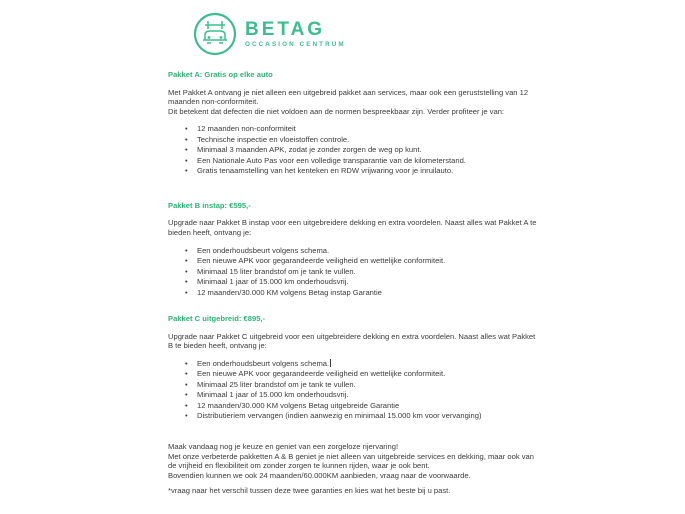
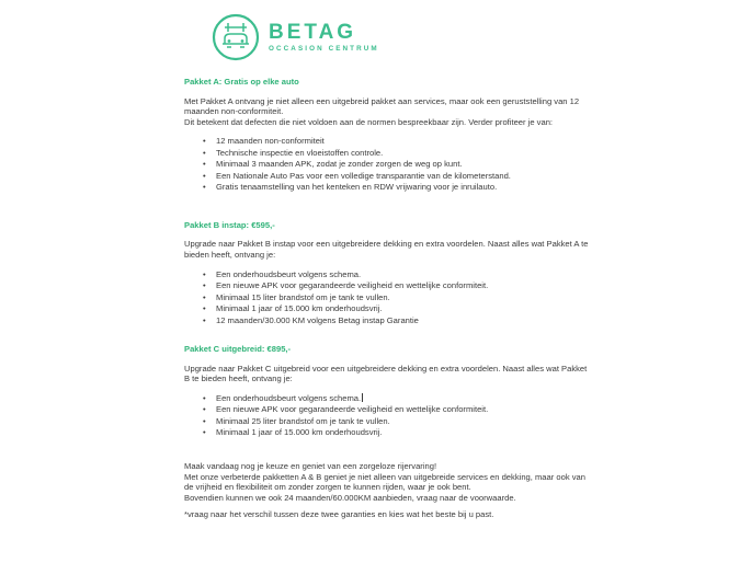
  BETAG
  Pakket A: Gratis op elke auto
  Met Pakket A ontvang je niet alleen een uitgebreid pakket aan services, maar ook een geruststelling van 12 maanden non-conformiteit.
  Dit betekent dat defecten die niet voldoen aan de normen bespreekbaar zijn. Verder profiteer je van:
  12 maanden non-conformiteit
  Technische inspectie en vloeistoffen controle.
  Minimaal 3 maanden APK, zodat je zonder zorgen de weg op kunt.
  Een Nationale Auto Pas voor een volledige transparantie van de kilometerstand.
  Gratis tenaamstelling van het kenteken en RDW vrijwaring voor je inruilauto.
  Pakket B instap: €595,-
  Upgrade naar Pakket B instap voor een uitgebreidere dekking en extra voordelen. Naast alles wat Pakket A te bieden heeft, ontvang je:
  Een onderhoudsbeurt volgens schema.
  Een nieuwe APK voor gegarandeerde veiligheid en wettelijke conformiteit.
  Minimaal 15 liter brandstof om je tank te vullen.
  Minimaal 1 jaar of 15.000 km onderhoudsvrij.
  12 maanden/30.000 KM volgens Betag instap Garantie
  Pakket C uitgebreid: €895,-
  Upgrade naar Pakket C uitgebreid voor een uitgebreidere dekking en extra voordelen. Naast alles wat Pakket B te bieden heeft, ontvang je:
  Een onderhoudsbeurt volgens schema.
  Een nieuwe APK voor gegarandeerde veiligheid en wettelijke conformiteit.
  Minimaal 25 liter brandstof om je tank te vullen.
  Minimaal 1 jaar of 15.000 km onderhoudsvrij.
- 12 maanden/30.000 KM volgens Betag uitgebreide Garantie
- Distributieriem vervangen (indien aanwezig en minimaal 15.000 km voor vervanging)
  Maak vandaag nog je keuze en geniet van een zorgeloze rijervaring!
  Met onze verbeterde pakketten A & B geniet je niet alleen van uitgebreide services en dekking, maar ook van de vrijheid en flexibiliteit om zonder zorgen te kunnen rijden, waar je ook bent.
  Bovendien kunnen we ook 24 maanden/60.000KM aanbieden, vraag naar de voorwaarde.
  *vraag naar het verschil tussen deze twee garanties en kies wat het beste bij u past.
